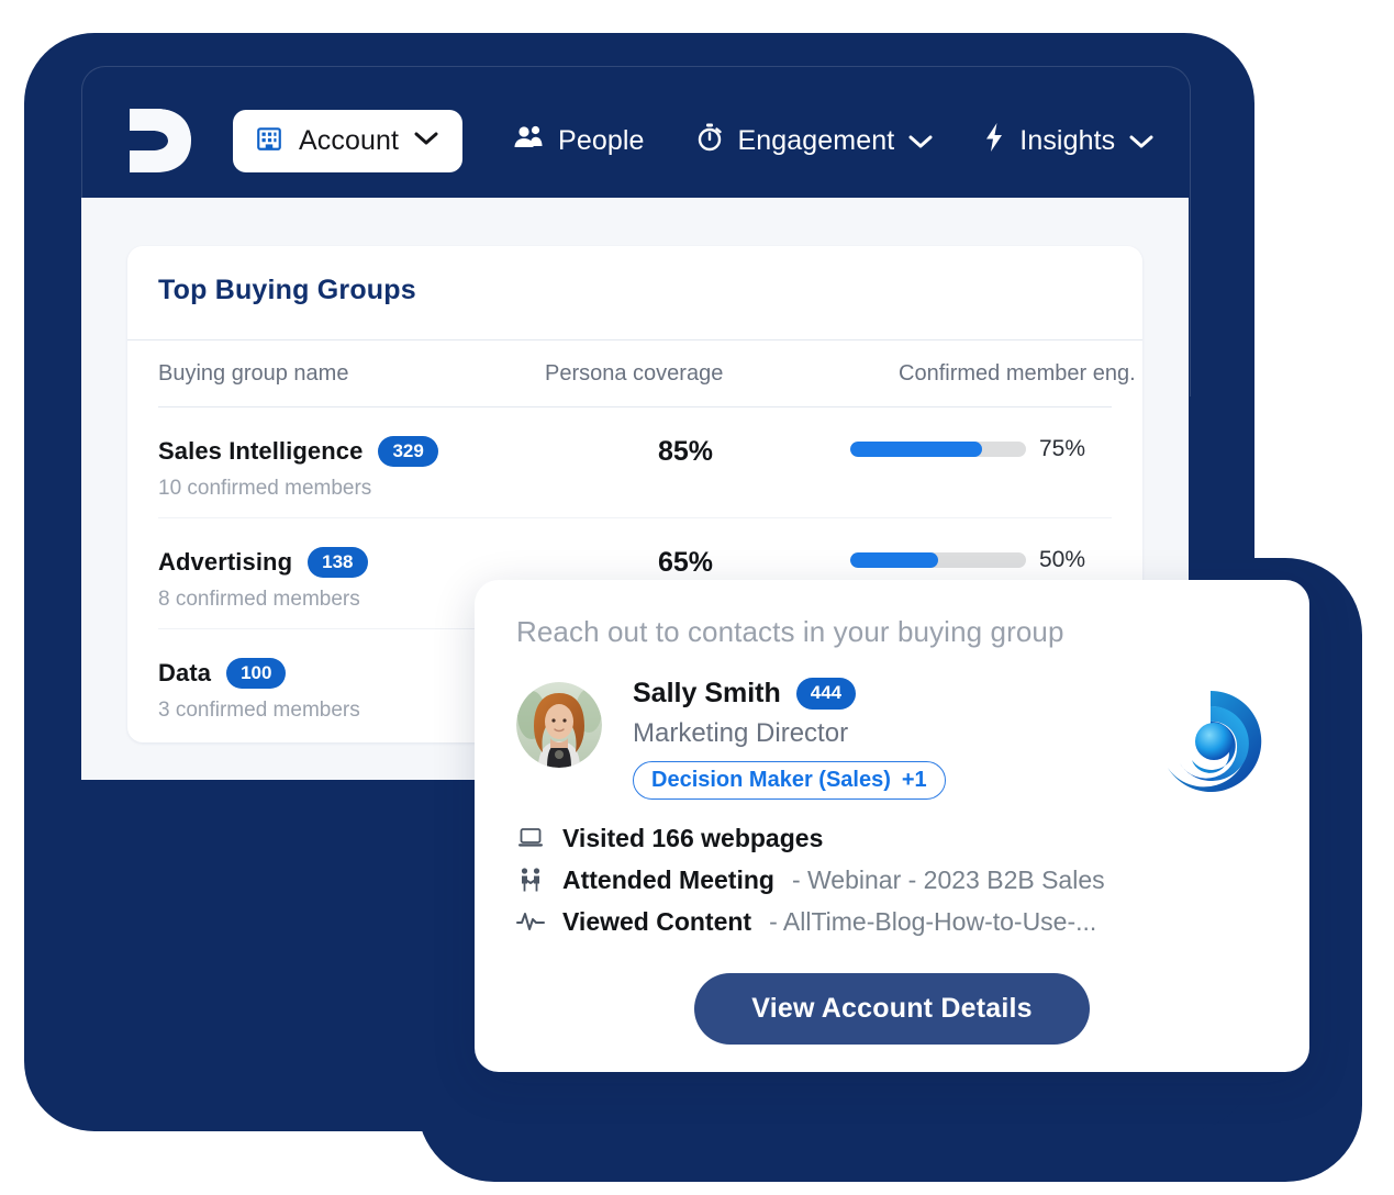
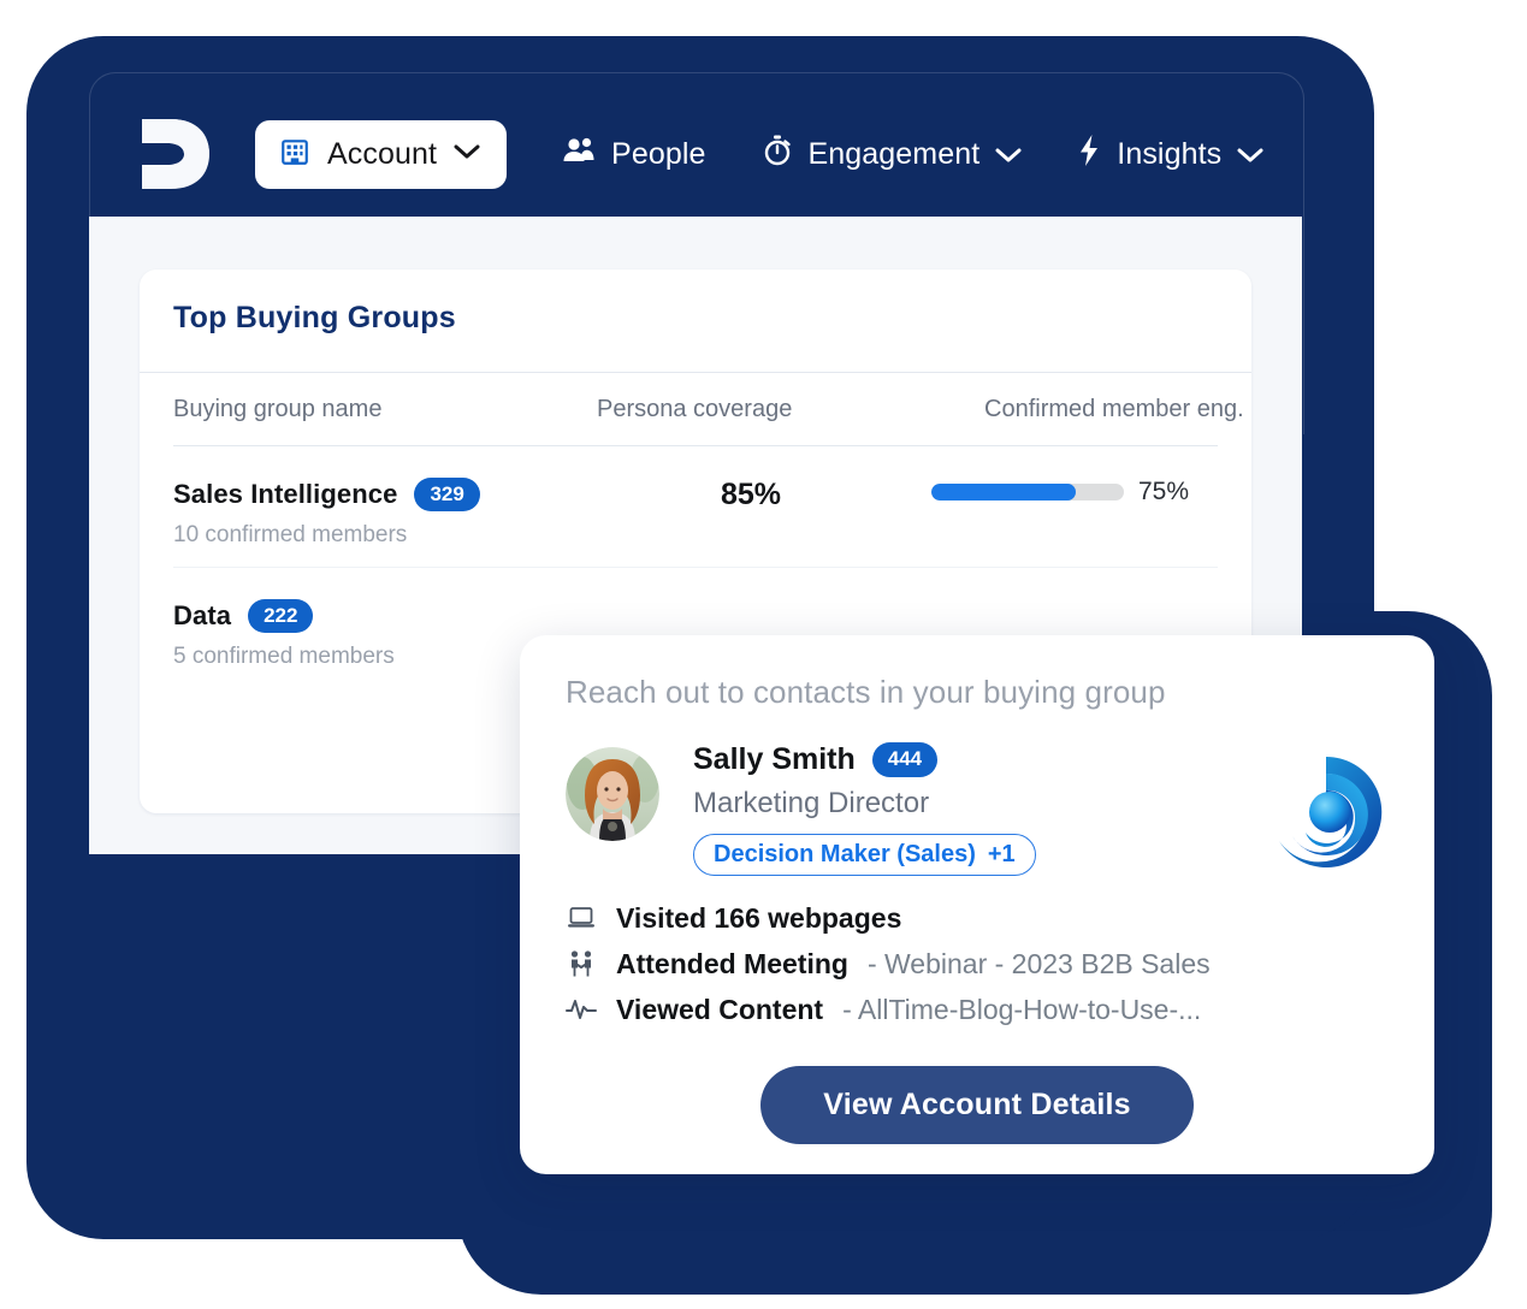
  Account
  People
  Engagement
  Insights
  Top Buying Groups
  Buying group name
  Persona coverage
  Confirmed member eng.
  Sales Intelligence
  329
  10 confirmed members
  85%
  75%
- Advertising
- 138
- 8 confirmed members
- 65%
- 50%
  Data
- 100
+ 222
- 3 confirmed members
+ 5 confirmed members
  Reach out to contacts in your buying group
  Sally Smith
  444
  Marketing Director
  Decision Maker (Sales)
  +1
  Visited 166 webpages
  Attended Meeting
  - Webinar - 2023 B2B Sales
  Viewed Content
  - AllTime-Blog-How-to-Use-...
  View Account Details
